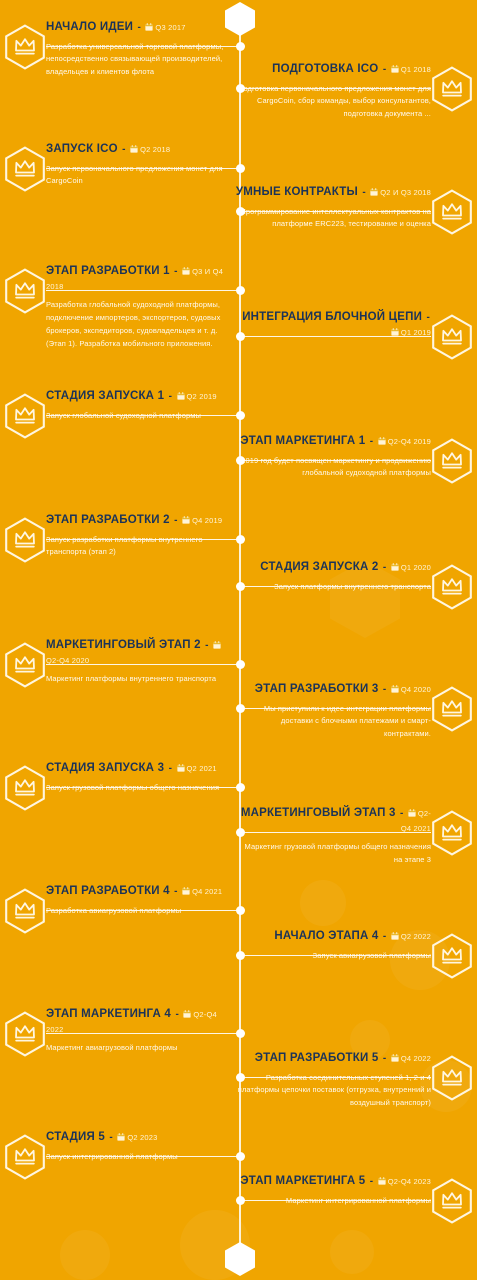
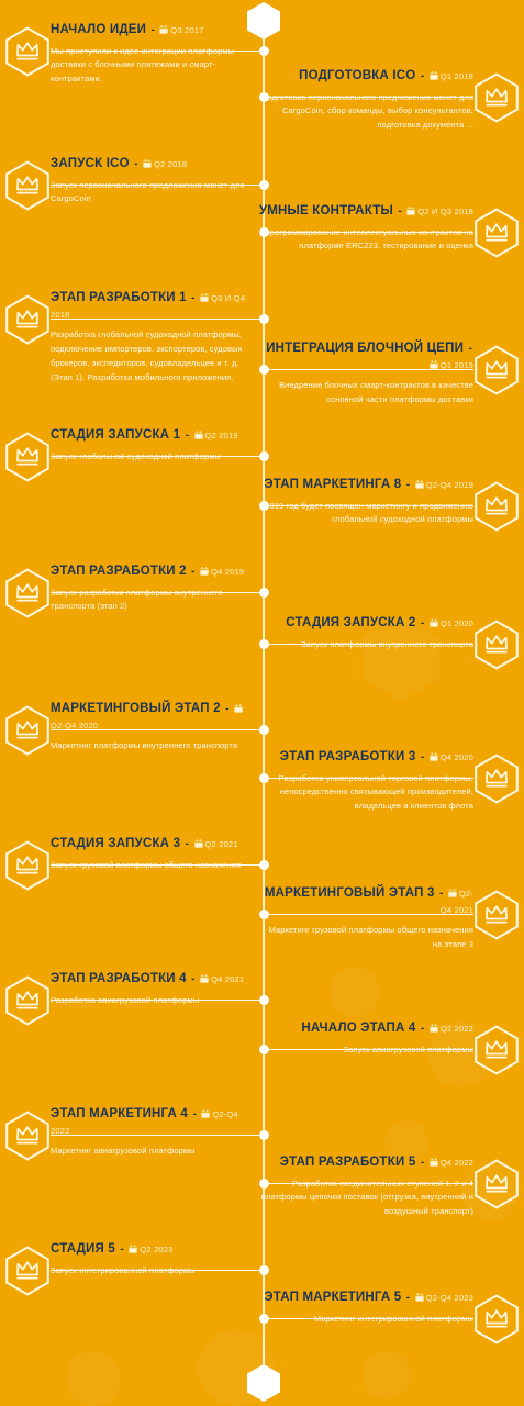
  НАЧАЛО ИДЕИ - Q3 2017
- Разработка универсальной торговой платформы, непосредственно связывающей производителей, владельцев и клиентов флота
+ Мы приступили к идее интеграции платформы доставки с блочными платежами и смарт-контрактами.
  ПОДГОТОВКА ICO - Q1 2018
  одготовка первоначального предложения монет для CargoCoin, сбор команды, выбор консультантов, подготовка документа ...
  ЗАПУСК ICO - Q2 2018
  Запуск первоначального предложения монет для CargoCoin
  УМНЫЕ КОНТРАКТЫ - Q2 И Q3 2018
  рограммирование интеллектуальных контрактов на платформе ERC223, тестирование и оценка
  ЭТАП РАЗРАБОТКИ 1 - Q3 И Q4 2018
  Разработка глобальной судоходной платформы, подключение импортеров, экспортеров, судовых брокеров, экспедиторов, судовладельцев и т. д. (Этап 1). Разработка мобильного приложения.
  ИНТЕГРАЦИЯ БЛОЧНОЙ ЦЕПИ - Q1 2019
+ Внедрение блочных смарт-контрактов в качестве основной части платформы доставки
  СТАДИЯ ЗАПУСКА 1 - Q2 2019
  Запуск глобальной судоходной платформы
- ЭТАП МАРКЕТИНГА 1 - Q2-Q4 2019
+ ЭТАП МАРКЕТИНГА 8 - Q2-Q4 2019
  019 год будет посвящен маркетингу и продвижению глобальной судоходной платформы
  ЭТАП РАЗРАБОТКИ 2 - Q4 2019
  Запуск разработки платформы внутреннего транспорта (этап 2)
  СТАДИЯ ЗАПУСКА 2 - Q1 2020
  Запуск платформы внутреннего транспорта
  МАРКЕТИНГОВЫЙ ЭТАП 2 - Q2-Q4 2020
  Маркетинг платформы внутреннего транспорта
  ЭТАП РАЗРАБОТКИ 3 - Q4 2020
- Мы приступили к идее интеграции платформы доставки с блочными платежами и смарт-контрактами.
+ Разработка универсальной торговой платформы, непосредственно связывающей производителей, владельцев и клиентов флота
  СТАДИЯ ЗАПУСКА 3 - Q2 2021
  Запуск грузовой платформы общего назначения
  МАРКЕТИНГОВЫЙ ЭТАП 3 - Q2-Q4 2021
  Маркетинг грузовой платформы общего назначения на этапе 3
  ЭТАП РАЗРАБОТКИ 4 - Q4 2021
  Разработка авиагрузовой платформы
  НАЧАЛО ЭТАПА 4 - Q2 2022
  Запуск авиагрузовой платформы
  ЭТАП МАРКЕТИНГА 4 - Q2-Q4 2022
  Маркетинг авиагрузовой платформы
  ЭТАП РАЗРАБОТКИ 5 - Q4 2022
  Разработка соединительных ступеней 1, 2 и 4 платформы цепочки поставок (отгрузка, внутренний и воздушный транспорт)
  СТАДИЯ 5 - Q2 2023
  Запуск интегрированной платформы
  ЭТАП МАРКЕТИНГА 5 - Q2-Q4 2023
  Маркетинг интегрированной платформы
